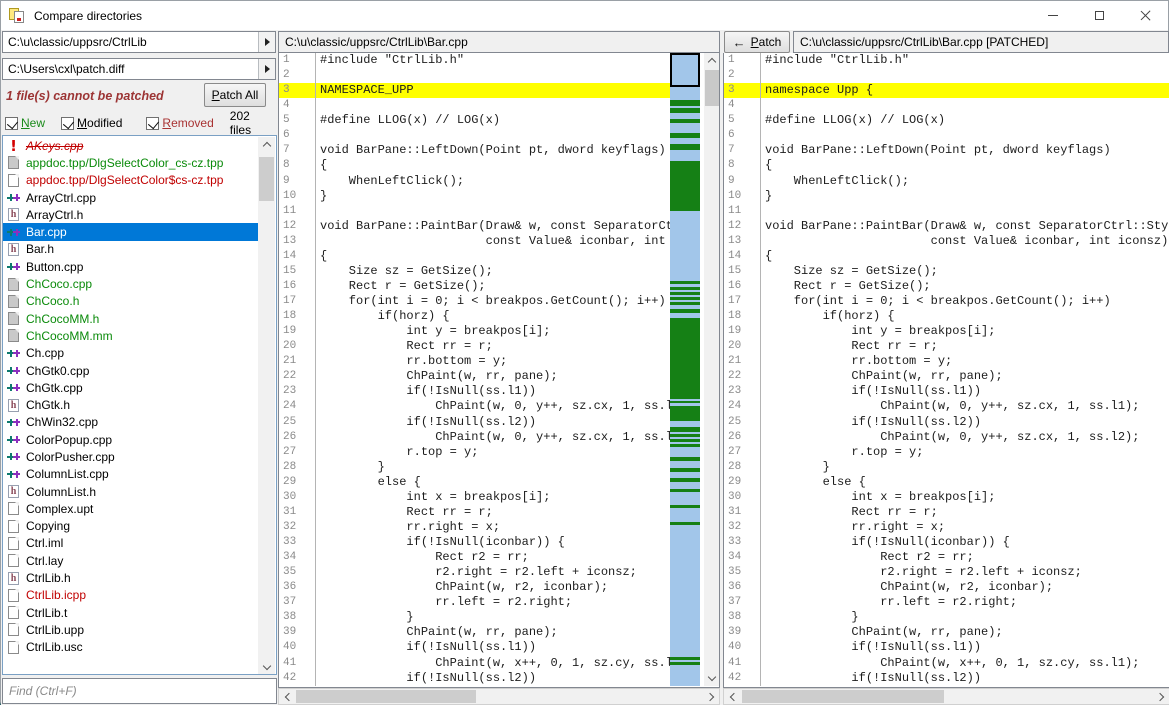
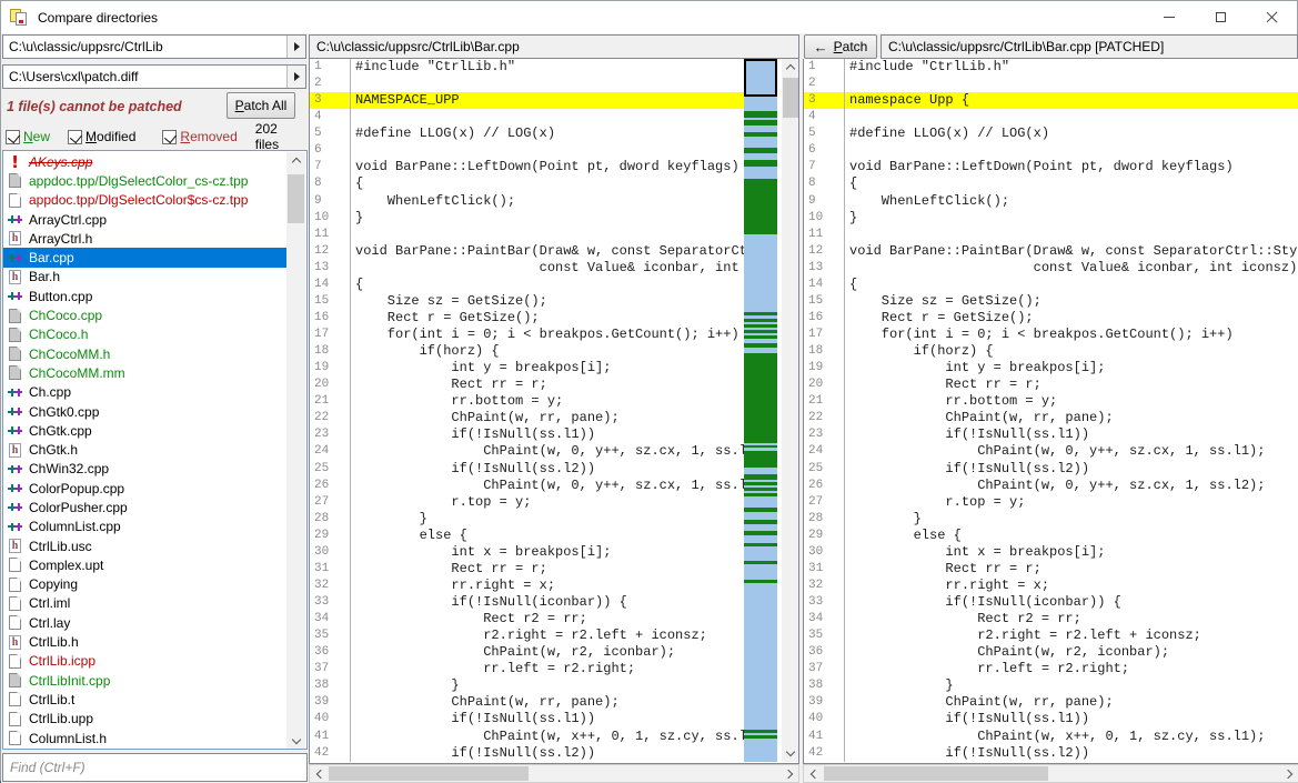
  Compare directories
  C:\u\classic/uppsrc/CtrlLib
  C:\Users\cxl\patch.diff
  1 file(s) cannot be patched
  P
  atch All
  New
  Modified
  Removed
  202 files
  !
  AKeys.cpp
  appdoc.tpp/DlgSelectColor_cs-cz.tpp
  appdoc.tpp/DlgSelectColor$cs-cz.tpp
  ArrayCtrl.cpp
  h
  ArrayCtrl.h
  Bar.cpp
  h
  Bar.h
  Button.cpp
  ChCoco.cpp
  ChCoco.h
  ChCocoMM.h
  ChCocoMM.mm
  Ch.cpp
  ChGtk0.cpp
  ChGtk.cpp
  h
  ChGtk.h
  ChWin32.cpp
  ColorPopup.cpp
  ColorPusher.cpp
  ColumnList.cpp
  h
- ColumnList.h
+ CtrlLib.usc
  Complex.upt
  Copying
  Ctrl.iml
  Ctrl.lay
  h
  CtrlLib.h
  CtrlLib.icpp
+ CtrlLibInit.cpp
  CtrlLib.t
  CtrlLib.upp
- CtrlLib.usc
+ ColumnList.h
  Find (Ctrl+F)
  C:\u\classic/uppsrc/CtrlLib\Bar.cpp
  1
  #include "CtrlLib.h"
  2
  3
  NAMESPACE_UPP
  4
  5
  #define LLOG(x) // LOG(x)
  6
  7
  void BarPane::LeftDown(Point pt, dword keyflags)
  8
  {
  9
  WhenLeftClick();
  10
  }
  11
  12
  void BarPane::PaintBar(Draw& w, const SeparatorC
  13
  const Value& iconbar, int
  14
  {
  15
  Size sz = GetSize();
  16
  Rect r = GetSize();
  17
  for(int i = 0; i < breakpos.GetCount(); i++)
  18
  if(horz) {
  19
  int y = breakpos[i];
  20
  Rect rr = r;
  21
  rr.bottom = y;
  22
  ChPaint(w, rr, pane);
  23
  if(!IsNull(ss.l1))
  24
  ChPaint(w, 0, y++, sz.cx, 1, ss.
  25
  if(!IsNull(ss.l2))
  26
  ChPaint(w, 0, y++, sz.cx, 1, ss.
  27
  r.top = y;
  28
  }
  29
  else {
  30
  int x = breakpos[i];
  31
  Rect rr = r;
  32
  rr.right = x;
  33
  if(!IsNull(iconbar)) {
  34
  Rect r2 = rr;
  35
  r2.right = r2.left + iconsz;
  36
  ChPaint(w, r2, iconbar);
  37
  rr.left = r2.right;
  38
  }
  39
  ChPaint(w, rr, pane);
  40
  if(!IsNull(ss.l1))
  41
  ChPaint(w, x++, 0, 1, sz.cy, ss.
  42
  if(!IsNull(ss.l2))
  ←
  Patch
  C:\u\classic/uppsrc/CtrlLib\Bar.cpp [PATCHED]
  1
  #include "CtrlLib.h"
  2
  3
  namespace Upp {
  4
  5
  #define LLOG(x) // LOG(x)
  6
  7
  void BarPane::LeftDown(Point pt, dword keyflags)
  8
  {
  9
  WhenLeftClick();
  10
  }
  11
  12
  void BarPane::PaintBar(Draw& w, const SeparatorCtrl::Sty
  13
  const Value& iconbar, int iconsz)
  14
  {
  15
  Size sz = GetSize();
  16
  Rect r = GetSize();
  17
  for(int i = 0; i < breakpos.GetCount(); i++)
  18
  if(horz) {
  19
  int y = breakpos[i];
  20
  Rect rr = r;
  21
  rr.bottom = y;
  22
  ChPaint(w, rr, pane);
  23
  if(!IsNull(ss.l1))
  24
  ChPaint(w, 0, y++, sz.cx, 1, ss.l1);
  25
  if(!IsNull(ss.l2))
  26
  ChPaint(w, 0, y++, sz.cx, 1, ss.l2);
  27
  r.top = y;
  28
  }
  29
  else {
  30
  int x = breakpos[i];
  31
  Rect rr = r;
  32
  rr.right = x;
  33
  if(!IsNull(iconbar)) {
  34
  Rect r2 = rr;
  35
  r2.right = r2.left + iconsz;
  36
  ChPaint(w, r2, iconbar);
  37
  rr.left = r2.right;
  38
  }
  39
  ChPaint(w, rr, pane);
  40
  if(!IsNull(ss.l1))
  41
  ChPaint(w, x++, 0, 1, sz.cy, ss.l1);
  42
  if(!IsNull(ss.l2))
